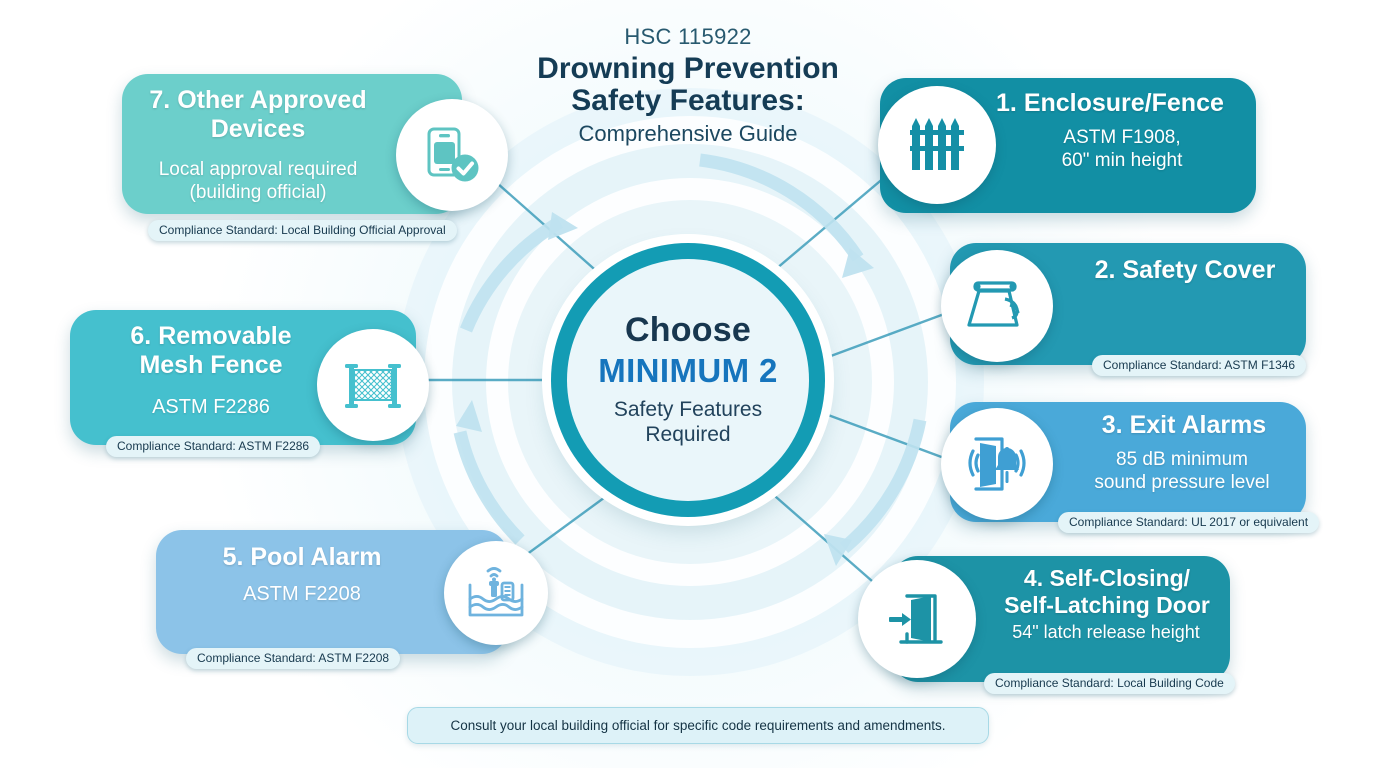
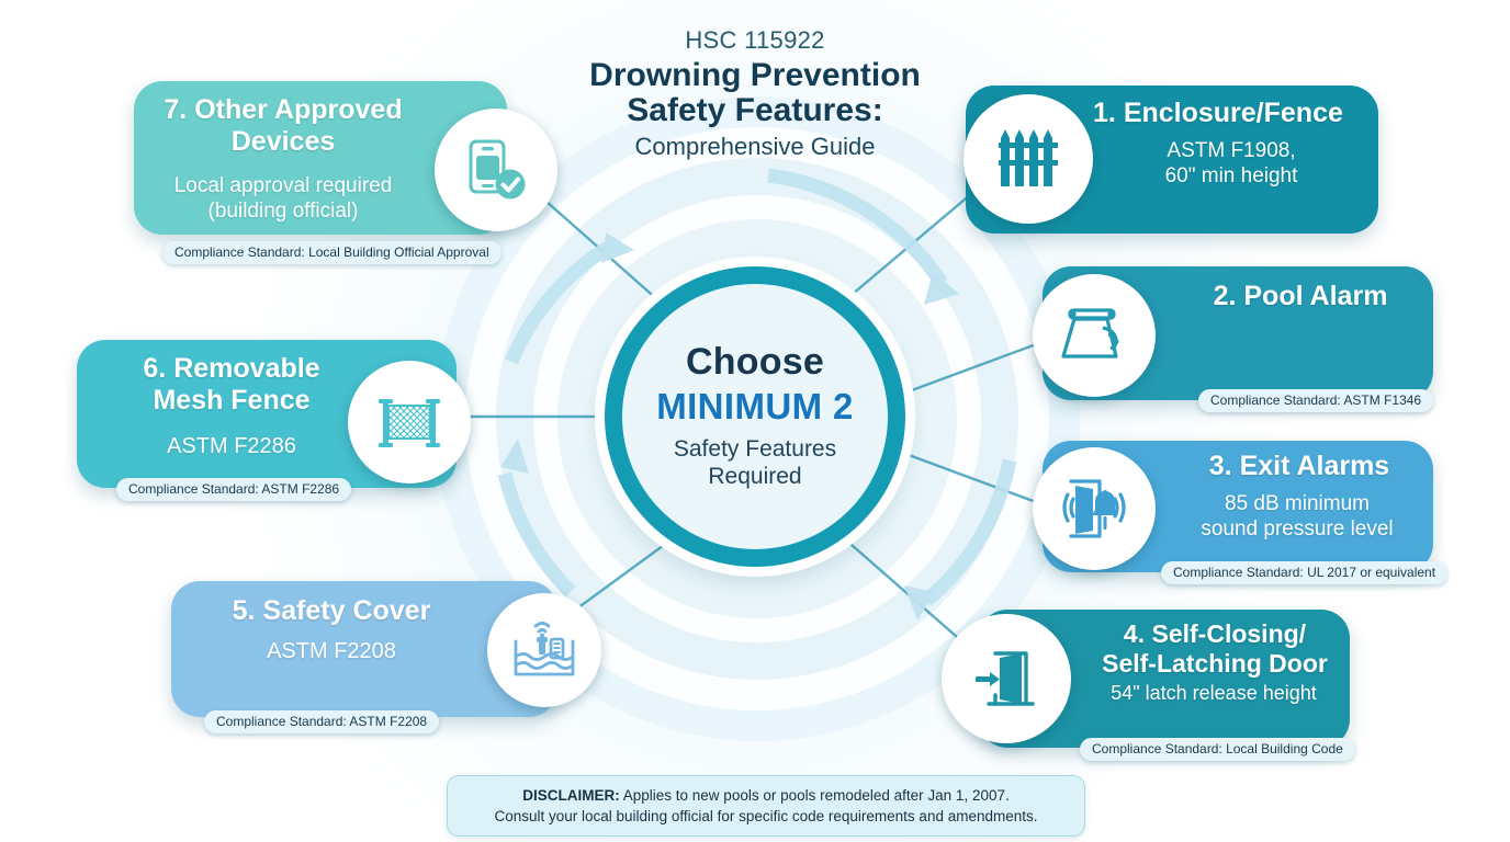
  HSC 115922
  Drowning Prevention
  Safety Features:
  Comprehensive Guide
  Choose
  MINIMUM 2
  Safety Features
  Required
  1. Enclosure/Fence
  ASTM F1908,
  60" min height
- 2. Safety Cover
+ 2. Pool Alarm
  Compliance Standard: ASTM F1346
  3. Exit Alarms
  85 dB minimum
  sound pressure level
  Compliance Standard: UL 2017 or equivalent
  4. Self-Closing/
  Self-Latching Door
  54" latch release height
  Compliance Standard: Local Building Code
- 5. Pool Alarm
+ 5. Safety Cover
  ASTM F2208
  Compliance Standard: ASTM F2208
  6. Removable
  Mesh Fence
  ASTM F2286
  Compliance Standard: ASTM F2286
  7. Other Approved
  Devices
  Local approval required
  (building official)
  Compliance Standard: Local Building Official Approval
+ DISCLAIMER: Applies to new pools or pools remodeled after Jan 1, 2007.
  Consult your local building official for specific code requirements and amendments.
